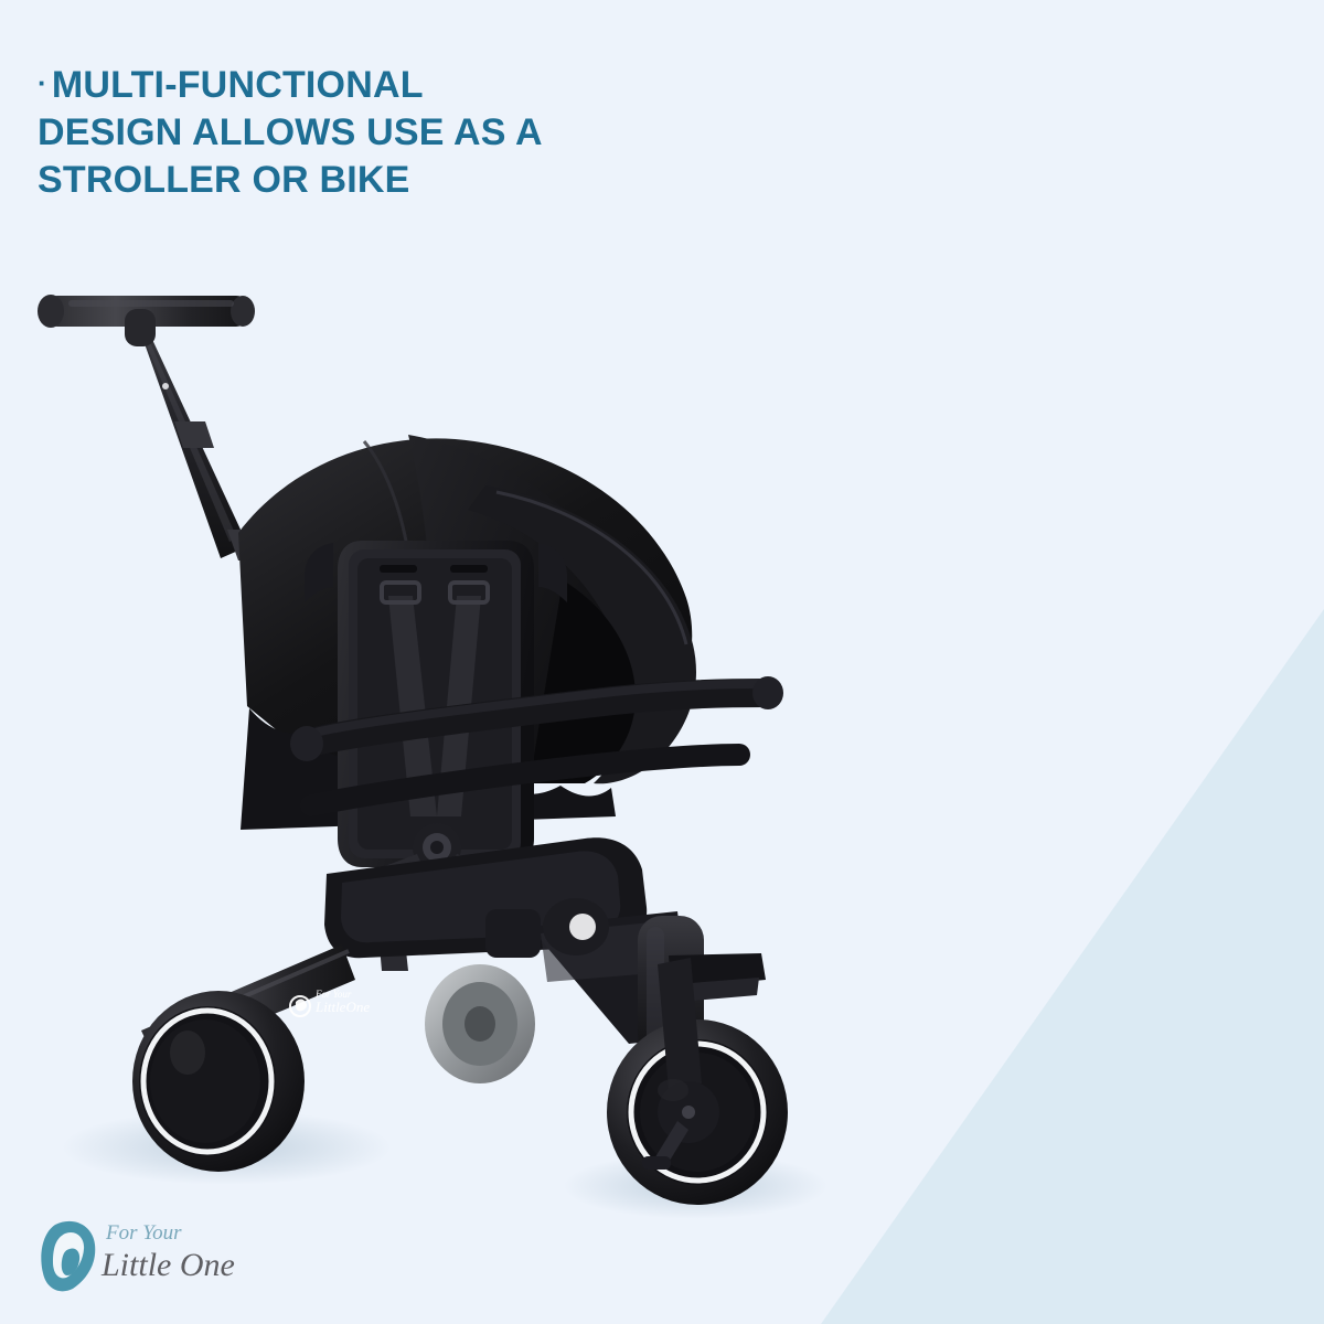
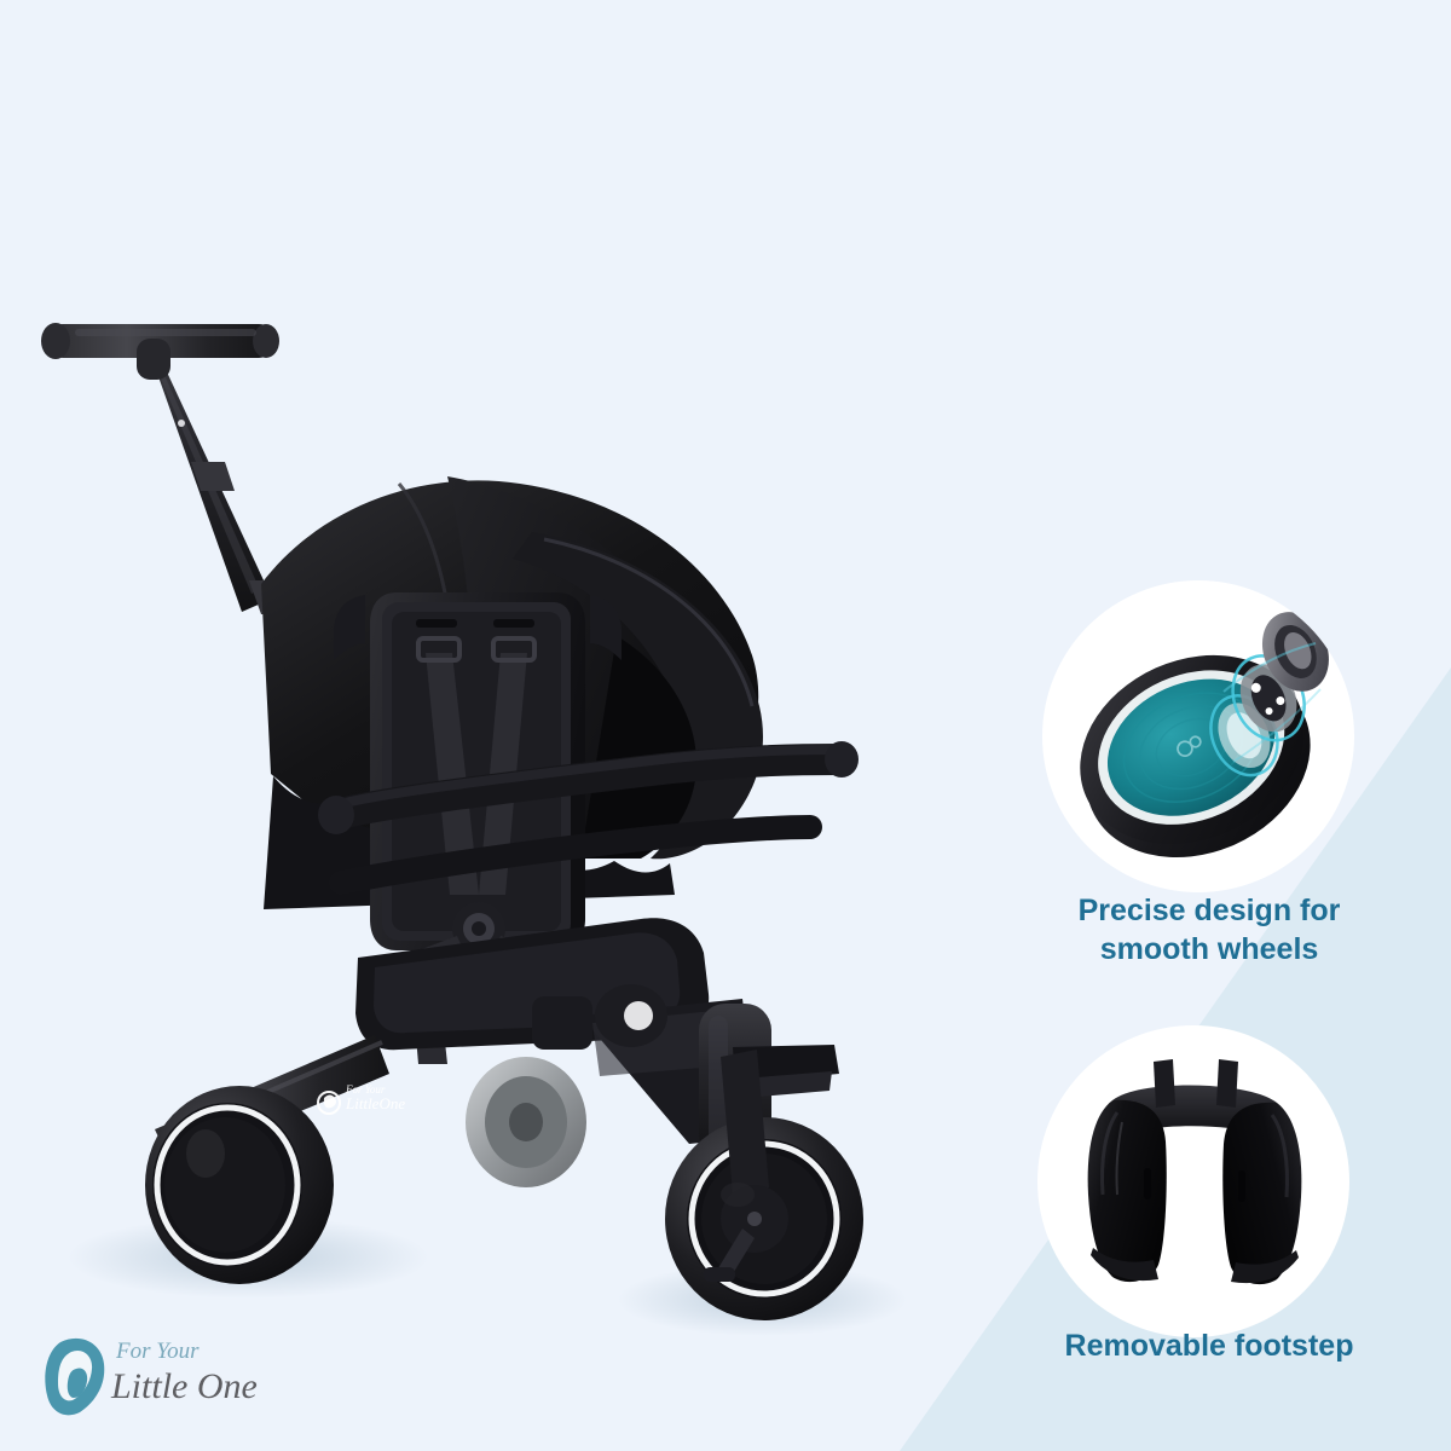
- · MULTI-FUNCTIONAL
- DESIGN ALLOWS USE AS A
- STROLLER OR BIKE
  For Your
+ Precise design for
+ smooth wheels
+ Removable footstep
  For Your
  Little One
